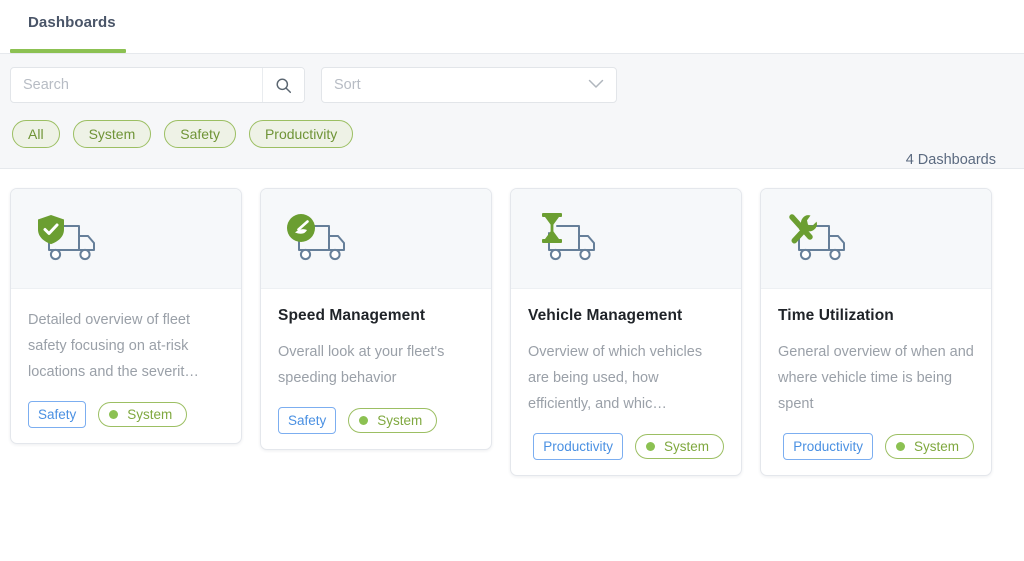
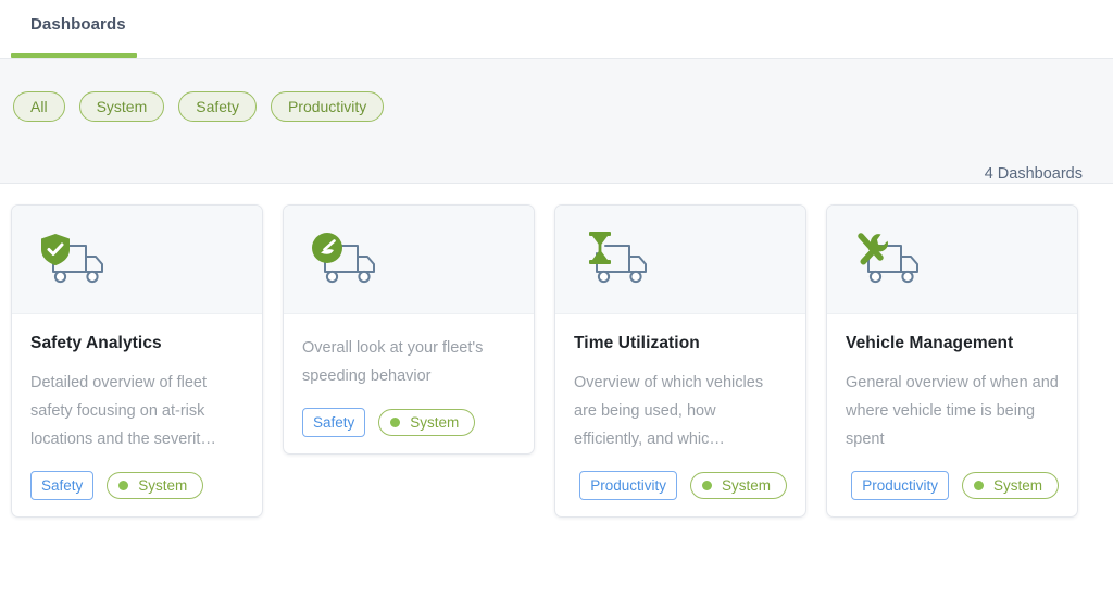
  Dashboards
- Search
- Sort
  4 Dashboards
  All
  System
  Safety
  Productivity
+ Safety Analytics
  Detailed overview of fleet safety focusing on at-risk locations and the severit…
  Safety
  System
- Speed Management
  Overall look at your fleet's speeding behavior
  Safety
  System
- Vehicle Management
+ Time Utilization
  Overview of which vehicles are being used, how efficiently, and whic…
  Productivity
  System
- Time Utilization
+ Vehicle Management
  General overview of when and where vehicle time is being spent
  Productivity
  System
